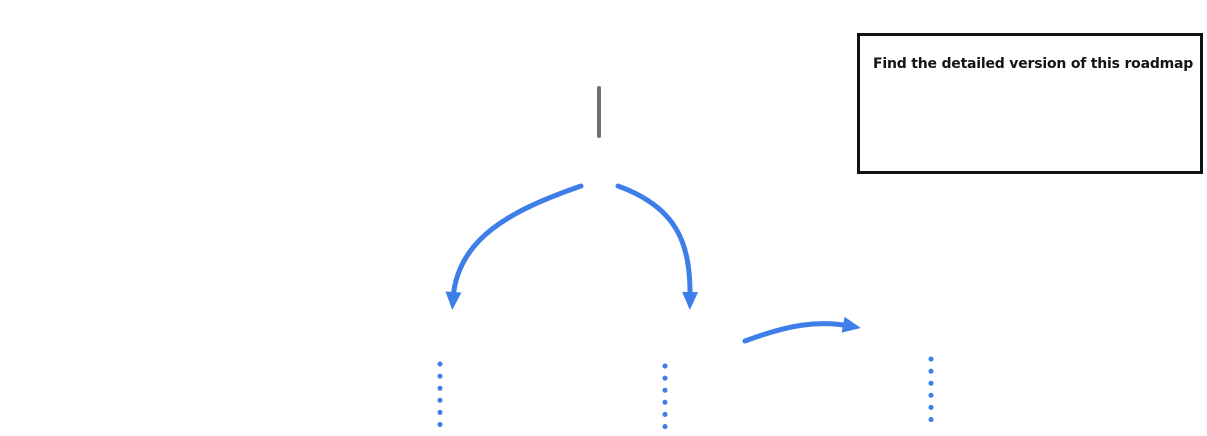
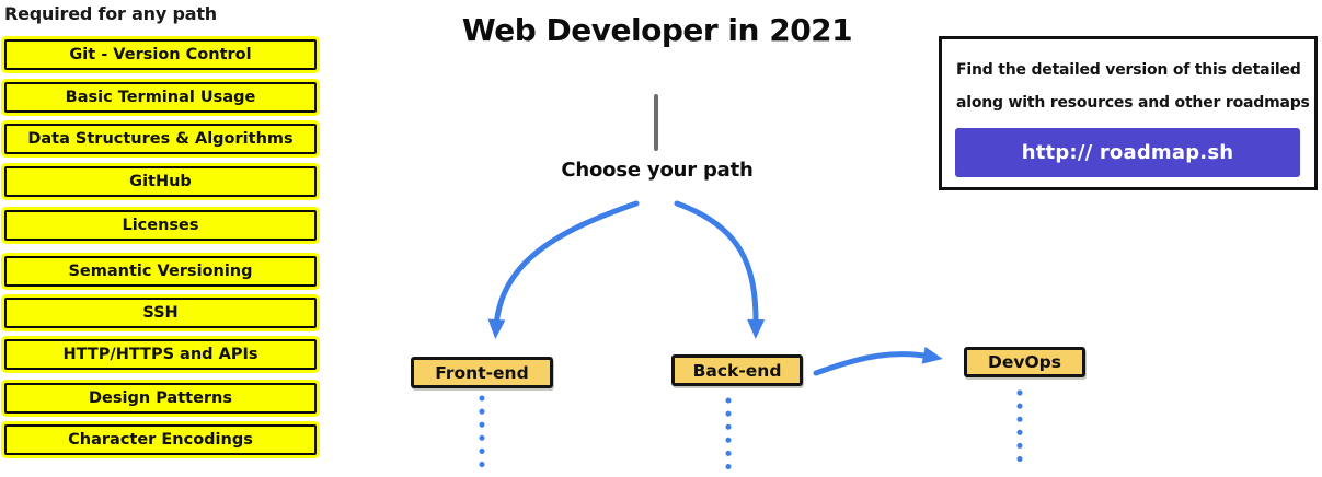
+ Required for any path
+ Git - Version Control
+ Basic Terminal Usage
+ Data Structures & Algorithms
+ GitHub
+ Licenses
+ Semantic Versioning
+ SSH
+ HTTP/HTTPS and APIs
+ Design Patterns
+ Character Encodings
+ Web Developer in 2021
+ Choose your path
+ Front-end
+ Back-end
+ DevOps
- Find the detailed version of this roadmap
+ Find the detailed version of this detailed
+ along with resources and other roadmaps
+ http:// roadmap.sh
